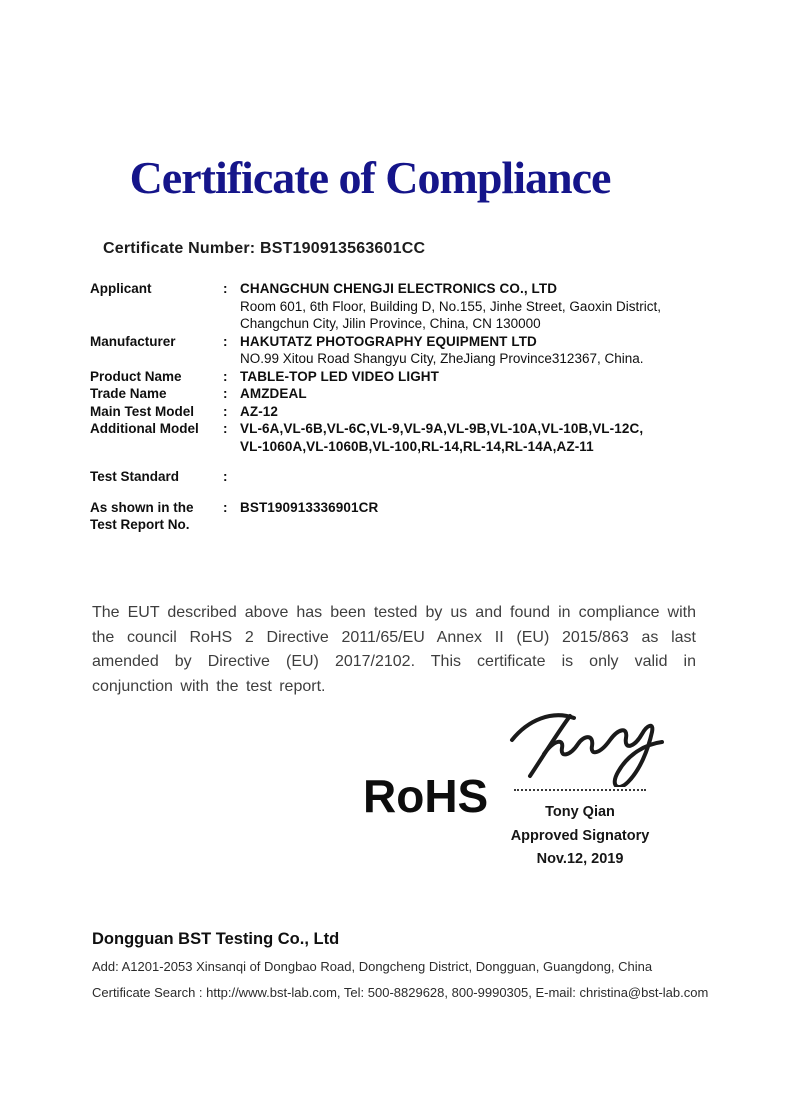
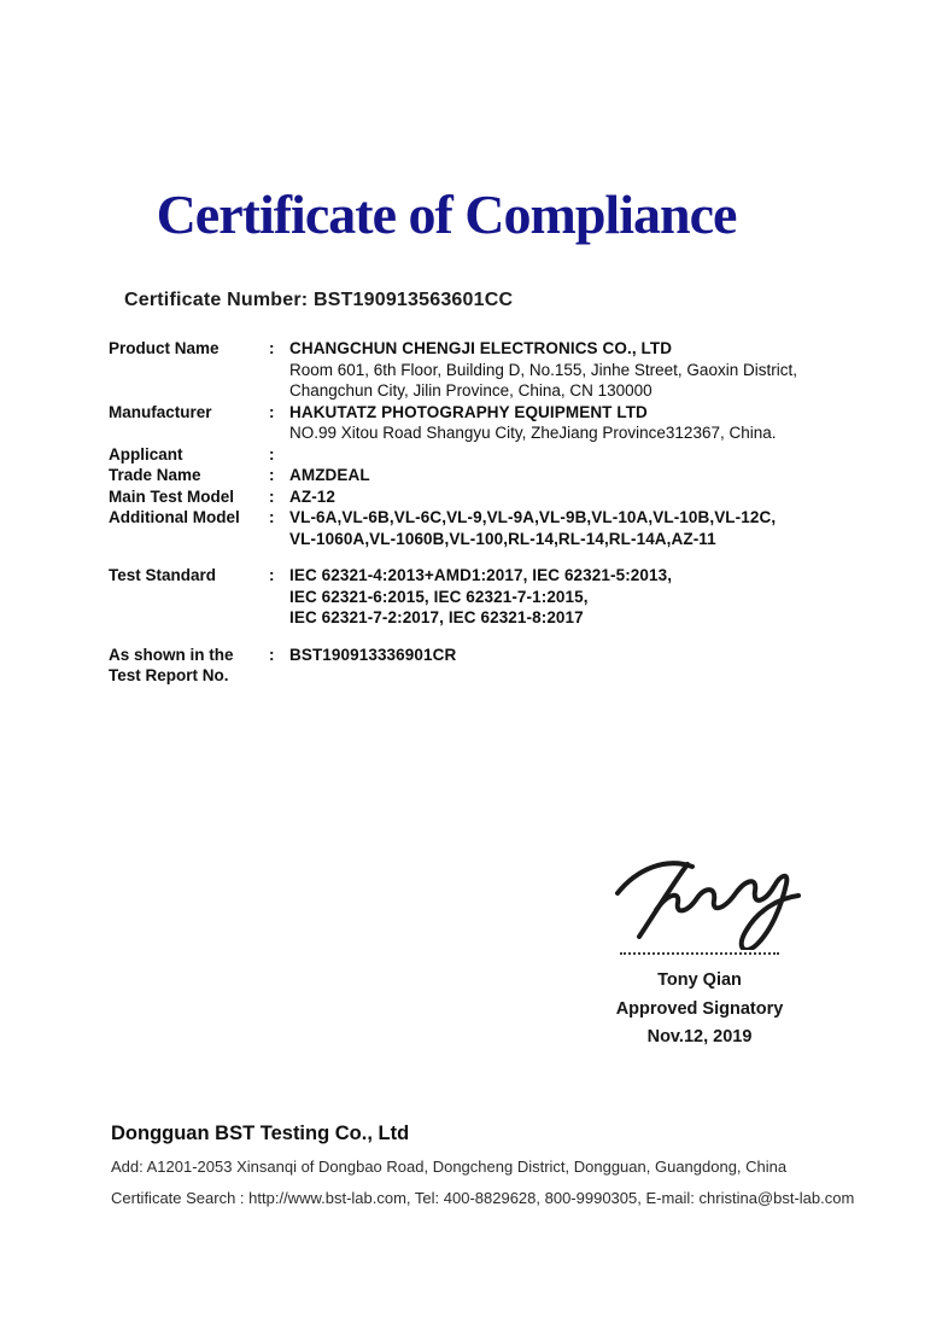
  Certificate of Compliance
  Certificate Number: BST190913563601CC
- Applicant
+ Product Name
  :
  CHANGCHUN CHENGJI ELECTRONICS CO., LTD
  Room 601, 6th Floor, Building D, No.155, Jinhe Street, Gaoxin District,
  Changchun City, Jilin Province, China, CN 130000
  Manufacturer
  :
  HAKUTATZ PHOTOGRAPHY EQUIPMENT LTD
  NO.99 Xitou Road Shangyu City, ZheJiang Province312367, China.
- Product Name
+ Applicant
  :
- TABLE-TOP LED VIDEO LIGHT
  Trade Name
  :
  AMZDEAL
  Main Test Model
  :
  AZ-12
  Additional Model
  :
  VL-6A,VL-6B,VL-6C,VL-9,VL-9A,VL-9B,VL-10A,VL-10B,VL-12C,
  VL-1060A,VL-1060B,VL-100,RL-14,RL-14,RL-14A,AZ-11
  Test Standard
  :
+ IEC 62321-4:2013+AMD1:2017, IEC 62321-5:2013,
+ IEC 62321-6:2015, IEC 62321-7-1:2015,
+ IEC 62321-7-2:2017, IEC 62321-8:2017
  As shown in the
  Test Report No.
  :
  BST190913336901CR
- The EUT described above has been tested by us and found in compliance with the council RoHS 2 Directive 2011/65/EU Annex II (EU) 2015/863 as last amended by Directive (EU) 2017/2102. This certificate is only valid in conjunction with the test report.
- RoHS
  Tony Qian
  Approved Signatory
  Nov.12, 2019
  Dongguan BST Testing Co., Ltd
  Add: A1201-2053 Xinsanqi of Dongbao Road, Dongcheng District, Dongguan, Guangdong, China
- Certificate Search : http://www.bst-lab.com, Tel: 500-8829628, 800-9990305, E-mail: christina@bst-lab.com
+ Certificate Search : http://www.bst-lab.com, Tel: 400-8829628, 800-9990305, E-mail: christina@bst-lab.com
